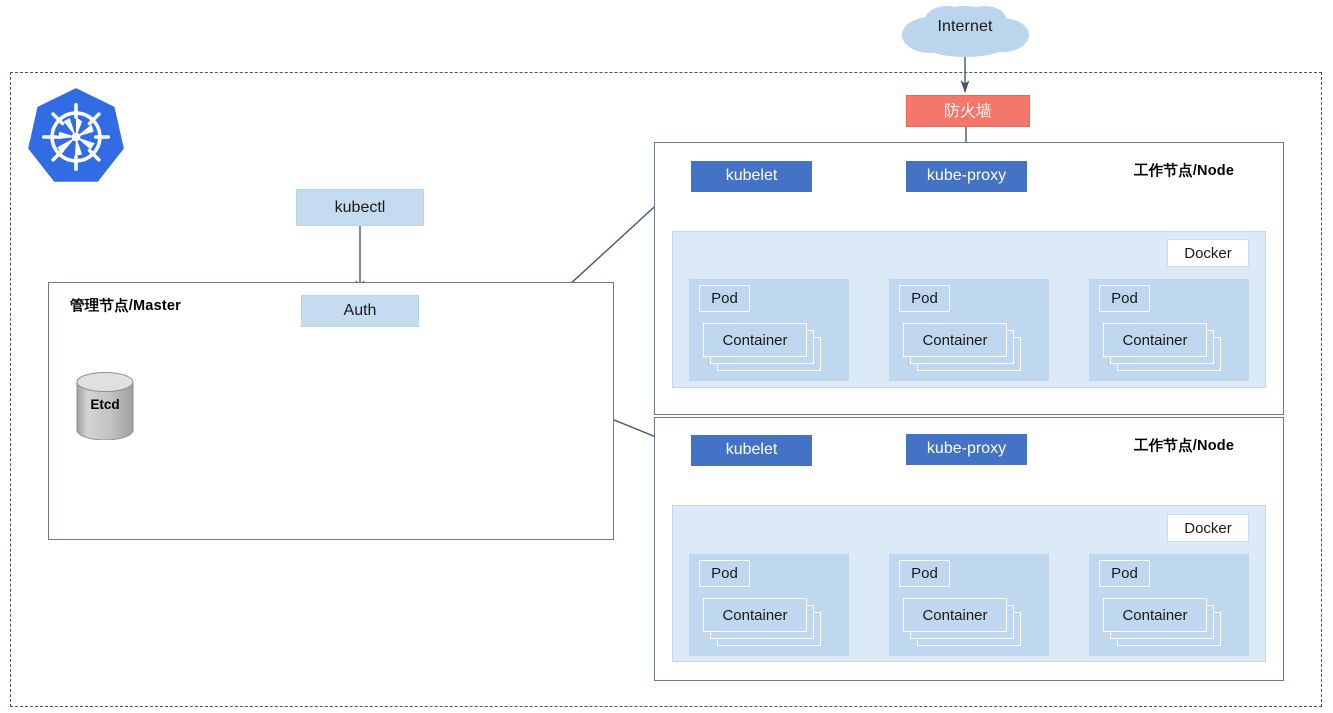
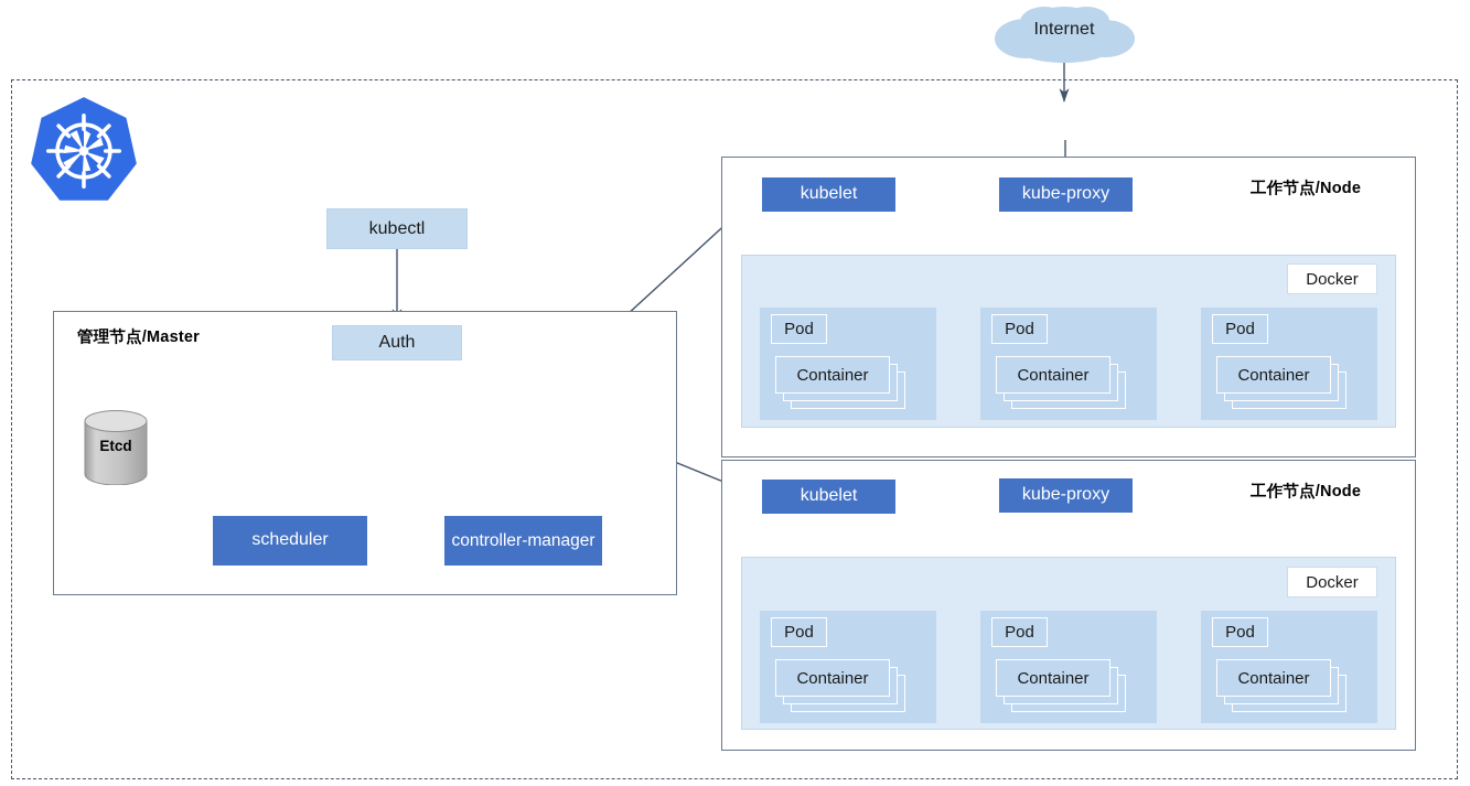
  Internet
- 防火墙
  管理节点/Master
  kubectl
  Auth
+ scheduler
+ controller-manager
  Etcd
  工作节点/Node
  kubelet
  kube-proxy
  Docker
  Pod
  Container
  Pod
  Container
  Pod
  Container
  工作节点/Node
  kubelet
  kube-proxy
  Docker
  Pod
  Container
  Pod
  Container
  Pod
  Container
